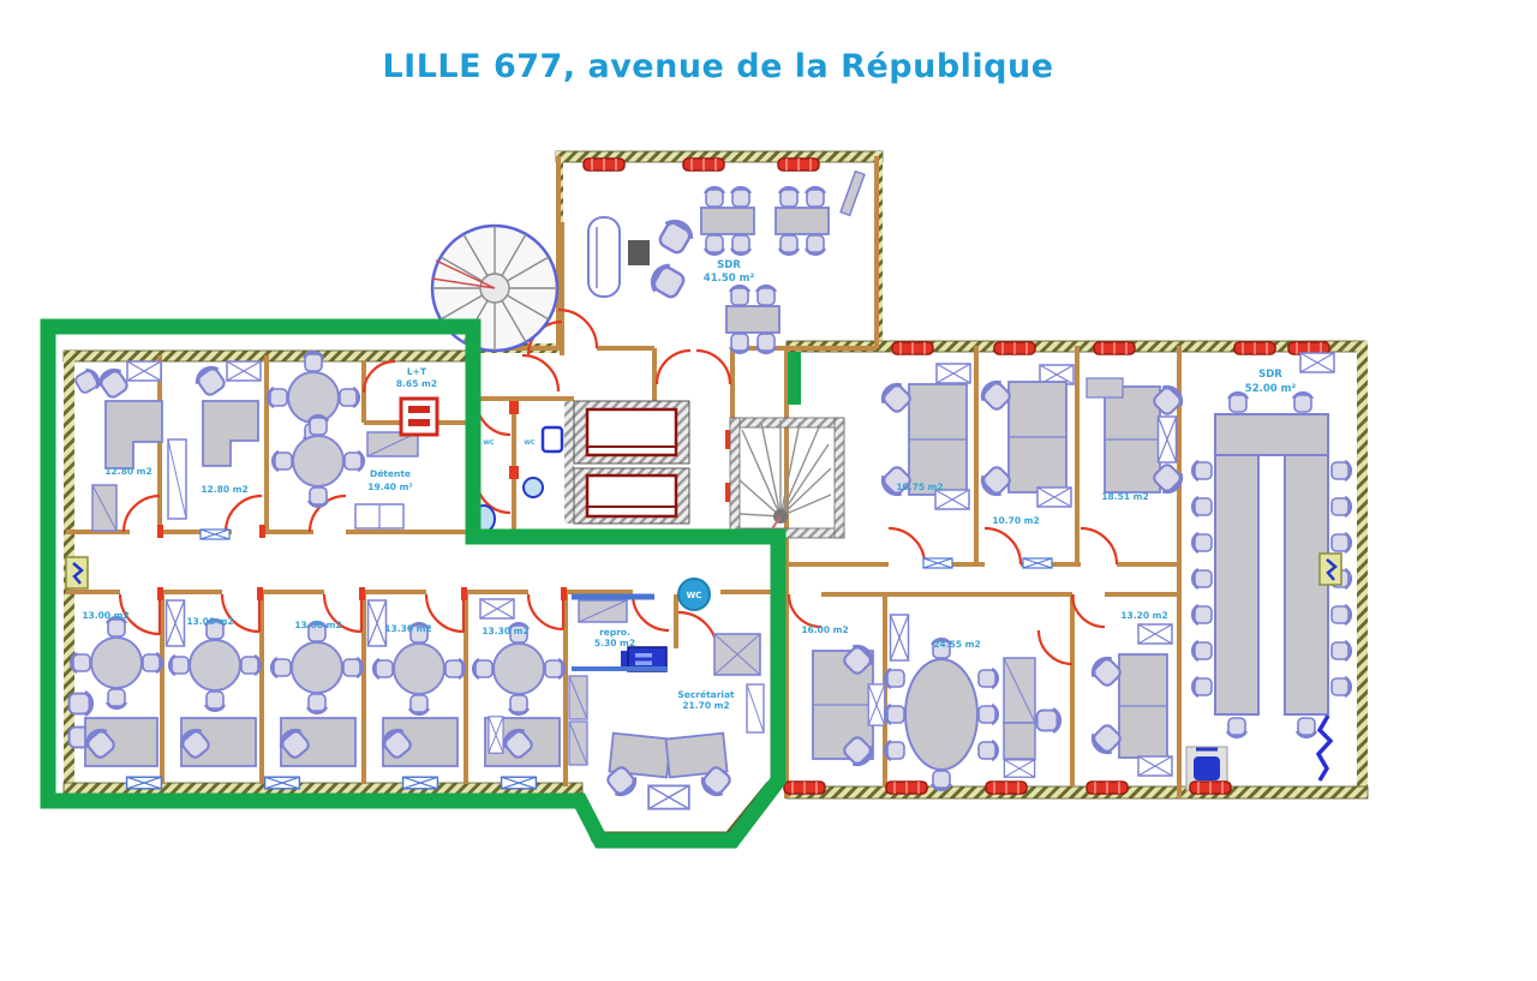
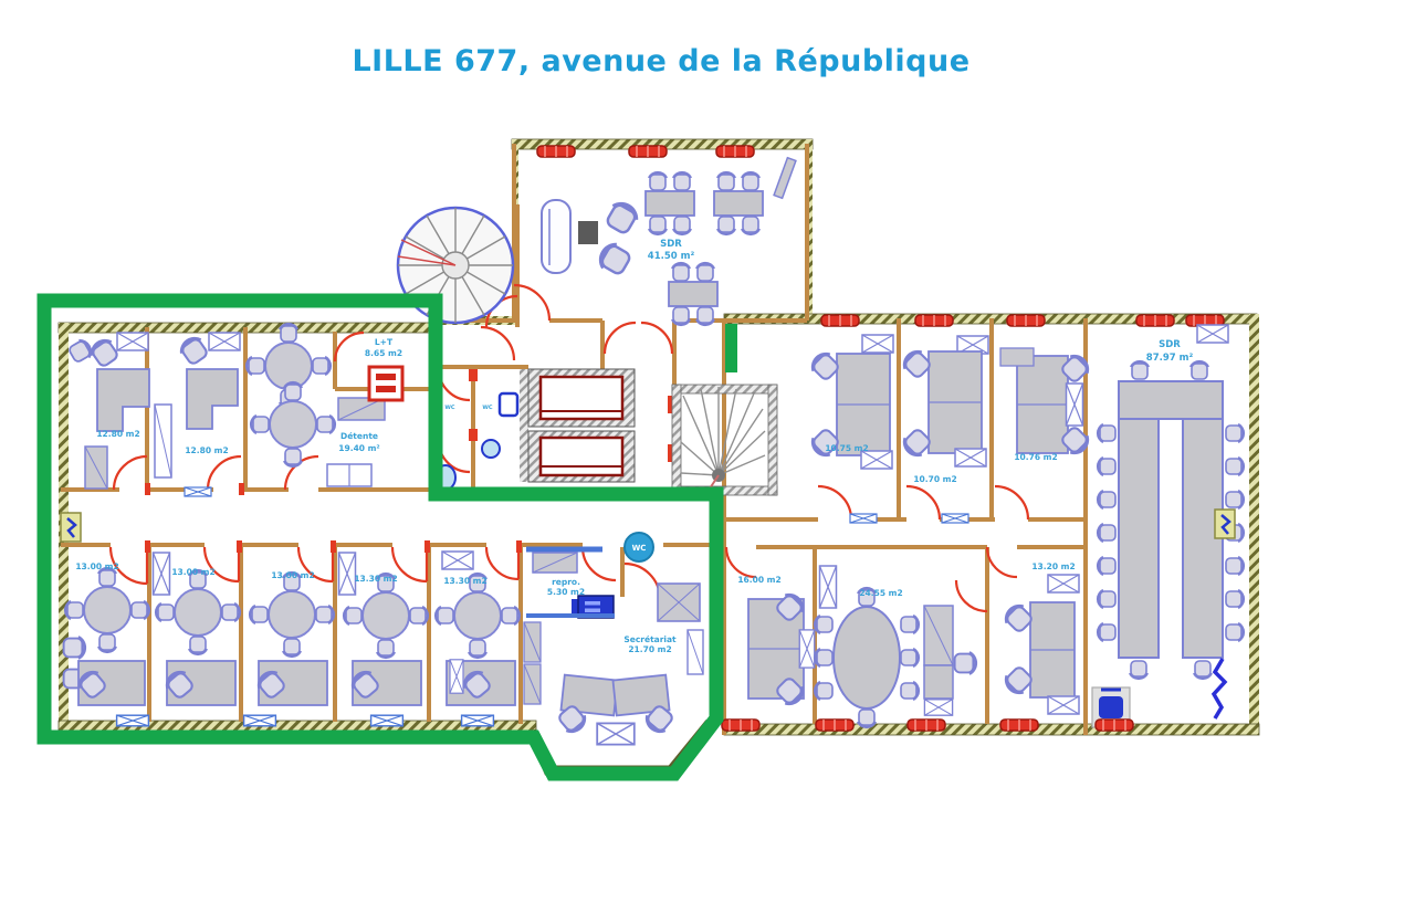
  LILLE 677, avenue de la République
  WC
  SDR
  41.50 m²
  12.80 m2
  12.80 m2
  Détente
  19.40 m²
  L+T
  8.65 m2
  13.00 m2
  13.00 m2
  13.00 m2
  13.30 m2
  13.30 m2
  repro.
  5.30 m2
  Secrétariat
  21.70 m2
  10.75 m2
  10.70 m2
- 18.51 m2
+ 10.76 m2
  SDR
- 52.00 m²
+ 87.97 m²
  16.00 m2
  24.55 m2
  13.20 m2
